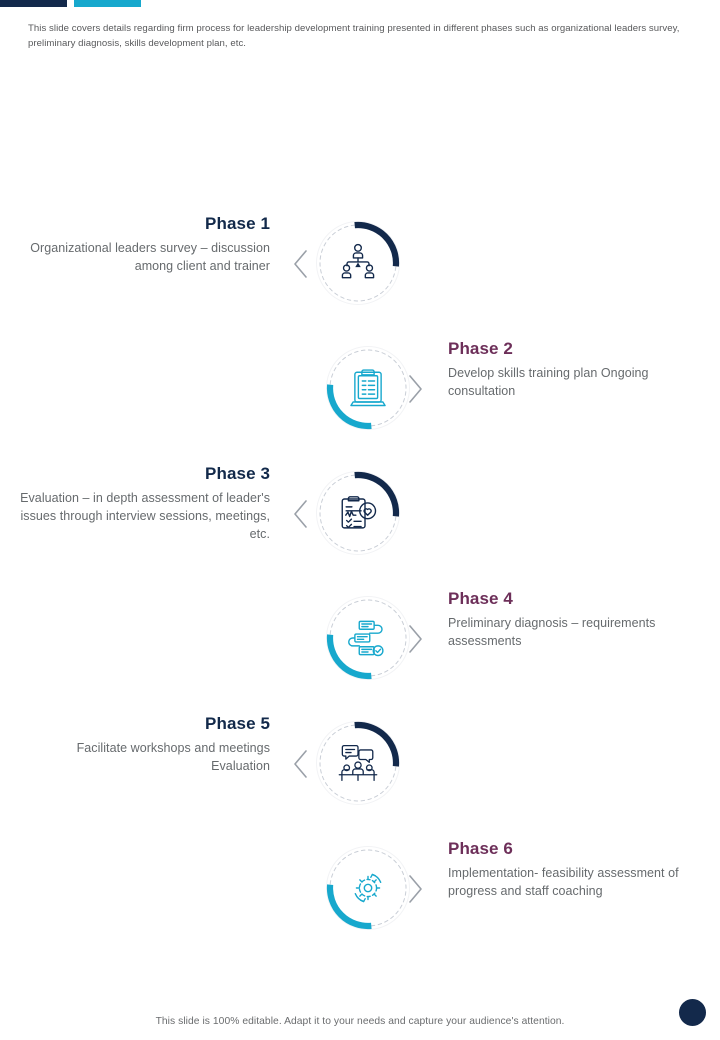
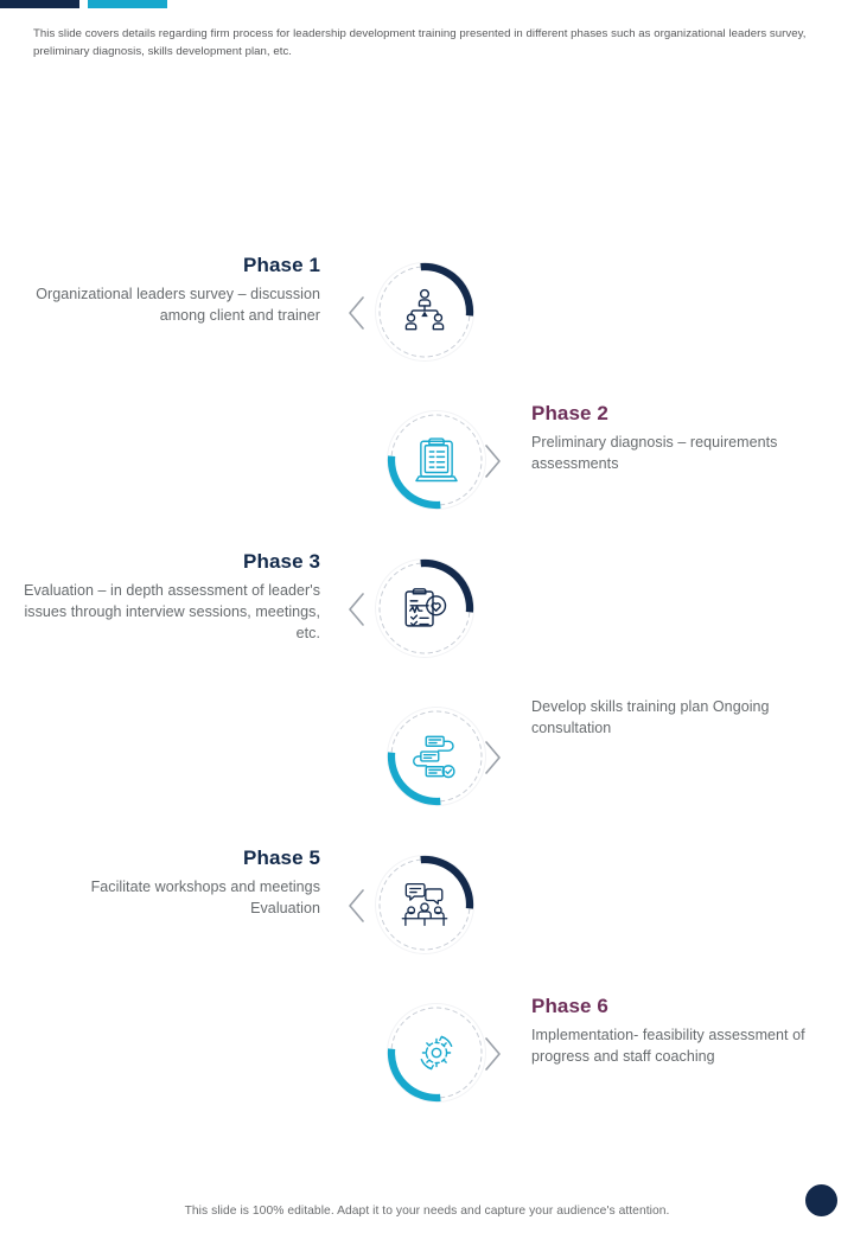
  This slide covers details regarding firm process for leadership development training presented in different phases such as organizational leaders survey, preliminary diagnosis, skills development plan, etc.
  Phase 1
  Organizational leaders survey – discussion among client and trainer
  Phase 2
- Develop skills training plan Ongoing consultation
+ Preliminary diagnosis – requirements assessments
  Phase 3
  Evaluation – in depth assessment of leader's issues through interview sessions, meetings, etc.
- Phase 4
- Preliminary diagnosis – requirements assessments
+ Develop skills training plan Ongoing consultation
  Phase 5
  Facilitate workshops and meetings Evaluation
  Phase 6
  Implementation- feasibility assessment of progress and staff coaching
  This slide is 100% editable. Adapt it to your needs and capture your audience's attention.
